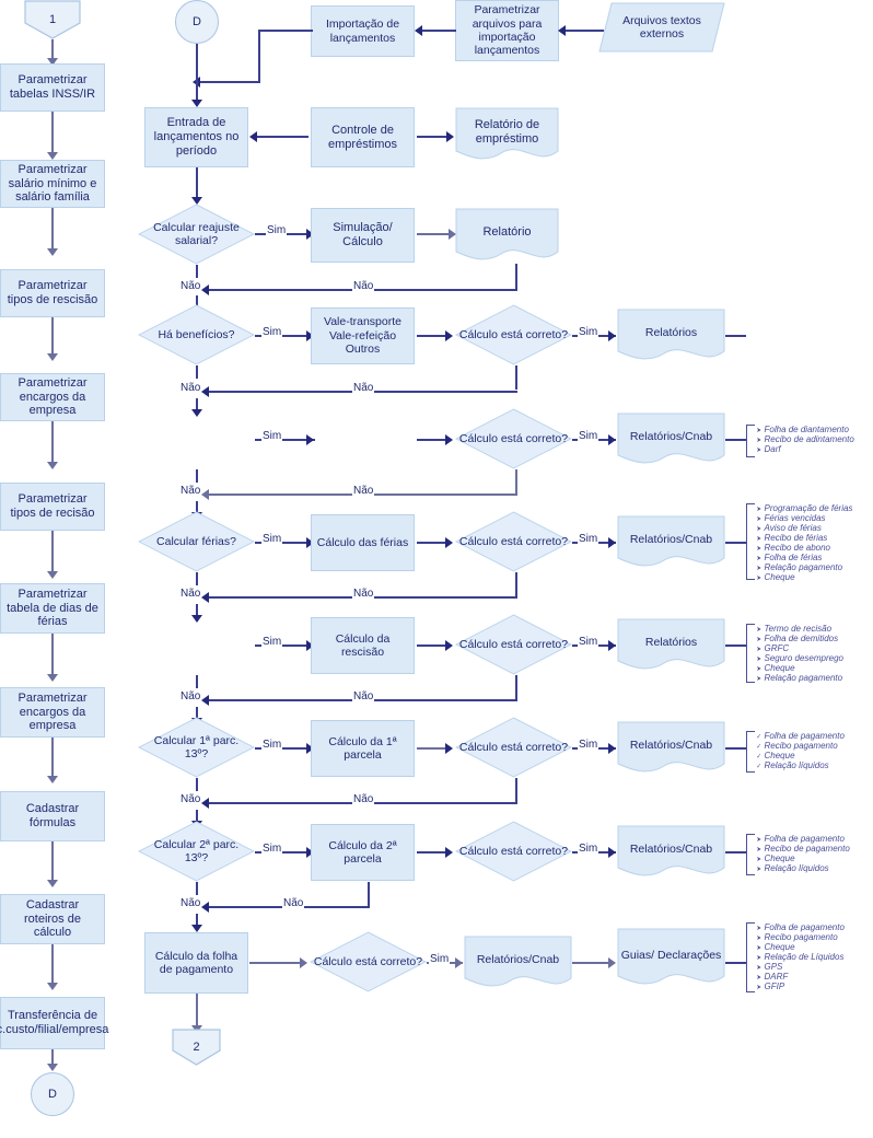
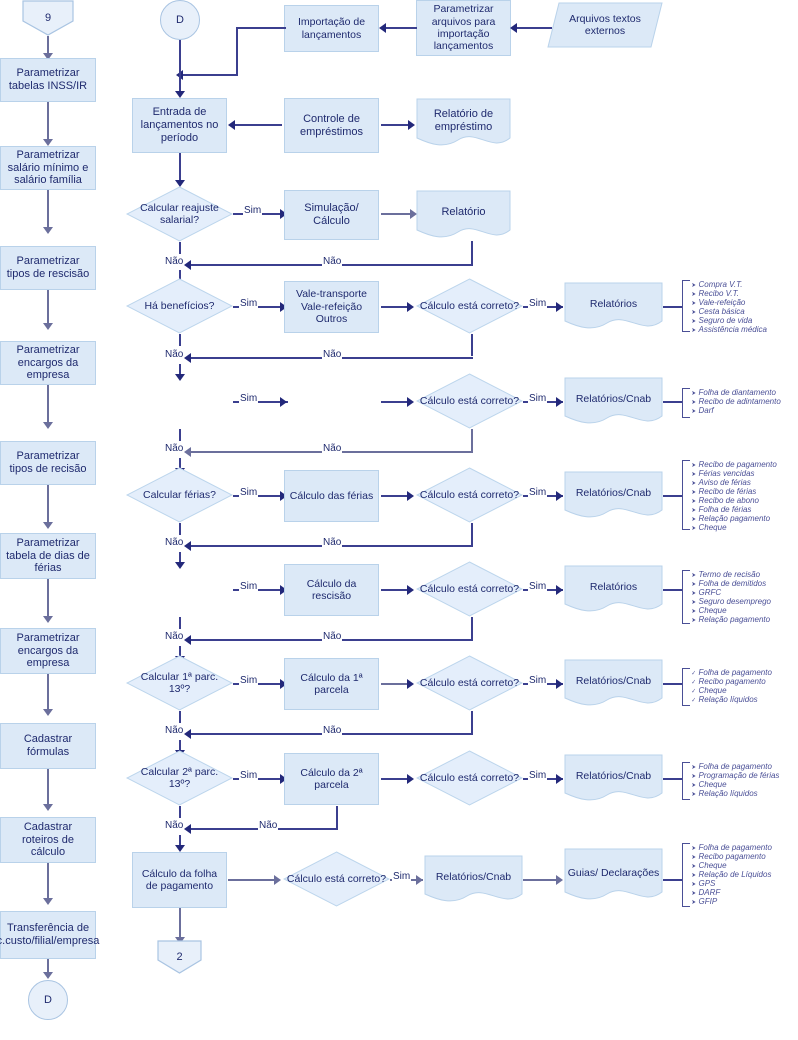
- 1
+ 9
  Parametrizar tabelas INSS/IR
  Parametrizar salário mínimo e salário família
  Parametrizar tipos de rescisão
  Parametrizar encargos da empresa
  Parametrizar tipos de recisão
  Parametrizar tabela de dias de férias
  Parametrizar encargos da empresa
  Cadastrar fórmulas
  Cadastrar roteiros de cálculo
  Transferência de .custo/filial/empresa
  D
  D
  Importação de lançamentos
  Parametrizar arquivos para importação lançamentos
  Arquivos textos externos
  Entrada de lançamentos no período
  Controle de empréstimos
  Relatório de empréstimo
  Calcular reajuste salarial?
  Sim
  Simulação/ Cálculo
  Relatório
  Não
  Não
  Há benefícios?
  Sim
  Vale-transporte Vale-refeição Outros
  Cálculo está correto?
  Sim
  Relatórios
  Não
  Não
+ Compra V.T.
+ Recibo V.T.
+ Vale-refeição
+ Cesta básica
+ Seguro de vida
+ Assistência médica
  Sim
  Cálculo está correto?
  Sim
  Relatórios/Cnab
  Não
  Não
  Folha de diantamento
  Recibo de adintamento
  Darf
  Calcular férias?
  Sim
  Cálculo das férias
  Cálculo está correto?
  Sim
  Relatórios/Cnab
  Não
  Não
- Programação de férias
+ Recibo de pagamento
  Férias vencidas
  Aviso de férias
  Recibo de férias
  Recibo de abono
  Folha de férias
  Relação pagamento
  Cheque
  Sim
  Cálculo da rescisão
  Cálculo está correto?
  Sim
  Relatórios
  Não
  Não
  Termo de recisão
  Folha de demitidos
  GRFC
  Seguro desemprego
  Cheque
  Relação pagamento
  Calcular 1ª parc. 13º?
  Sim
  Cálculo da 1ª parcela
  Cálculo está correto?
  Sim
  Relatórios/Cnab
  Não
  Não
  Folha de pagamento
  Recibo pagamento
  Cheque
  Relação líquidos
  Calcular 2ª parc. 13º?
  Sim
  Cálculo da 2ª parcela
  Cálculo está correto?
  Sim
  Relatórios/Cnab
  Não
  Não
  Folha de pagamento
- Recibo de pagamento
+ Programação de férias
  Cheque
  Relação líquidos
  Cálculo da folha de pagamento
  Cálculo está correto?
  Sim
  Relatórios/Cnab
  Guias/ Declarações
  Folha de pagamento
  Recibo pagamento
  Cheque
  Relação de Líquidos
  GPS
  DARF
  GFIP
  2
